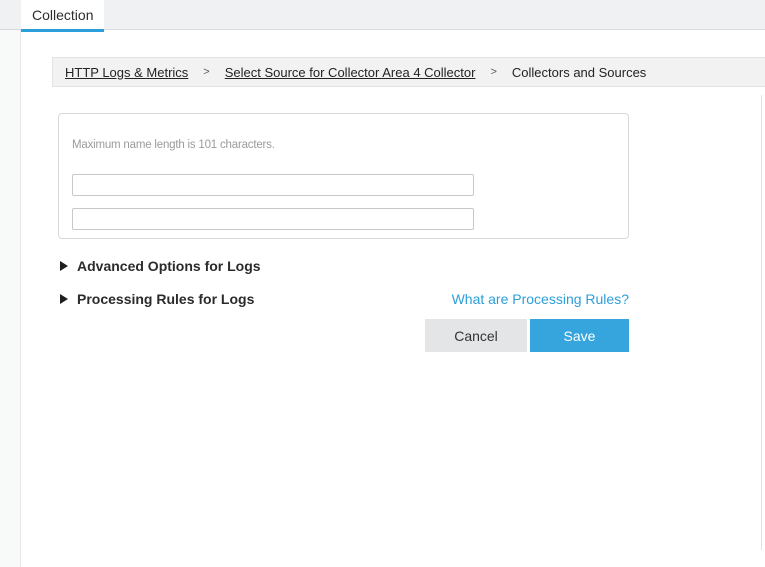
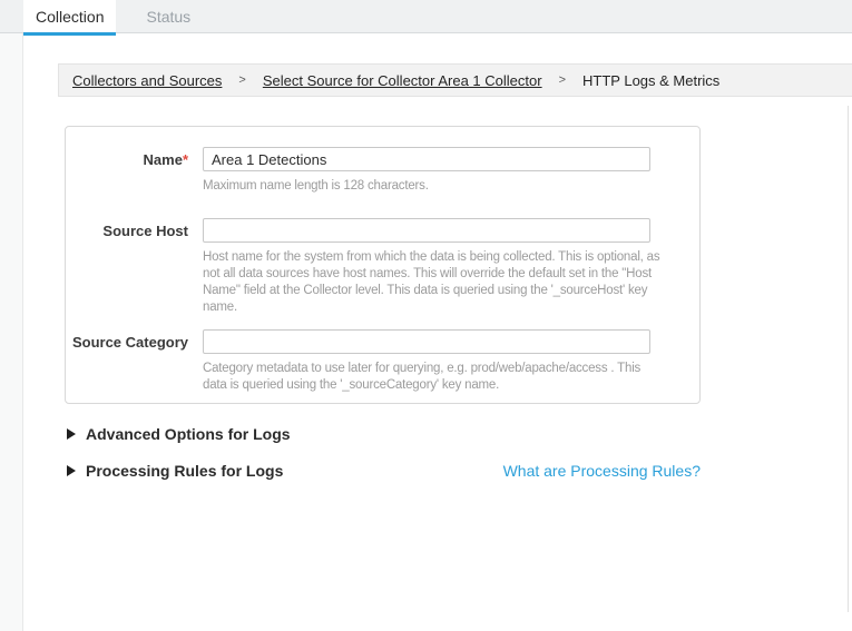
  Collection
+ Status
- HTTP Logs & Metrics
+ Collectors and Sources
  >
- Select Source for Collector Area 4 Collector
+ Select Source for Collector Area 1 Collector
  >
- Collectors and Sources
+ HTTP Logs & Metrics
+ Name*
+ Area 1 Detections
- Maximum name length is 101 characters.
+ Maximum name length is 128 characters.
+ Source Host
+ Host name for the system from which the data is being collected. This is optional, as not all data sources have host names. This will override the default set in the "Host Name" field at the Collector level. This data is queried using the '_sourceHost' key name.
+ Source Category
+ Category metadata to use later for querying, e.g. prod/web/apache/access . This data is queried using the '_sourceCategory' key name.
  Advanced Options for Logs
  Processing Rules for Logs
  What are Processing Rules?
- Cancel
- Save
